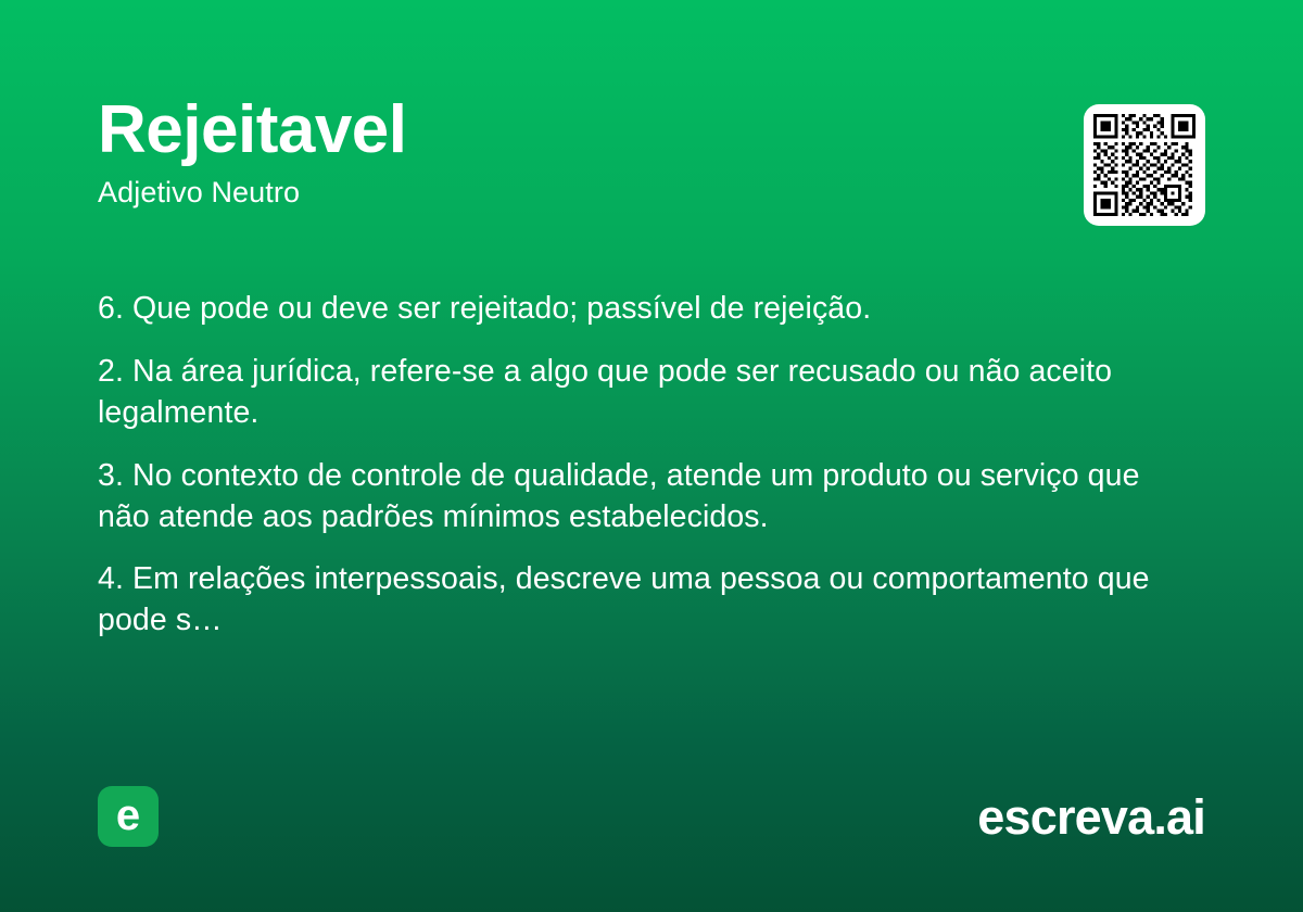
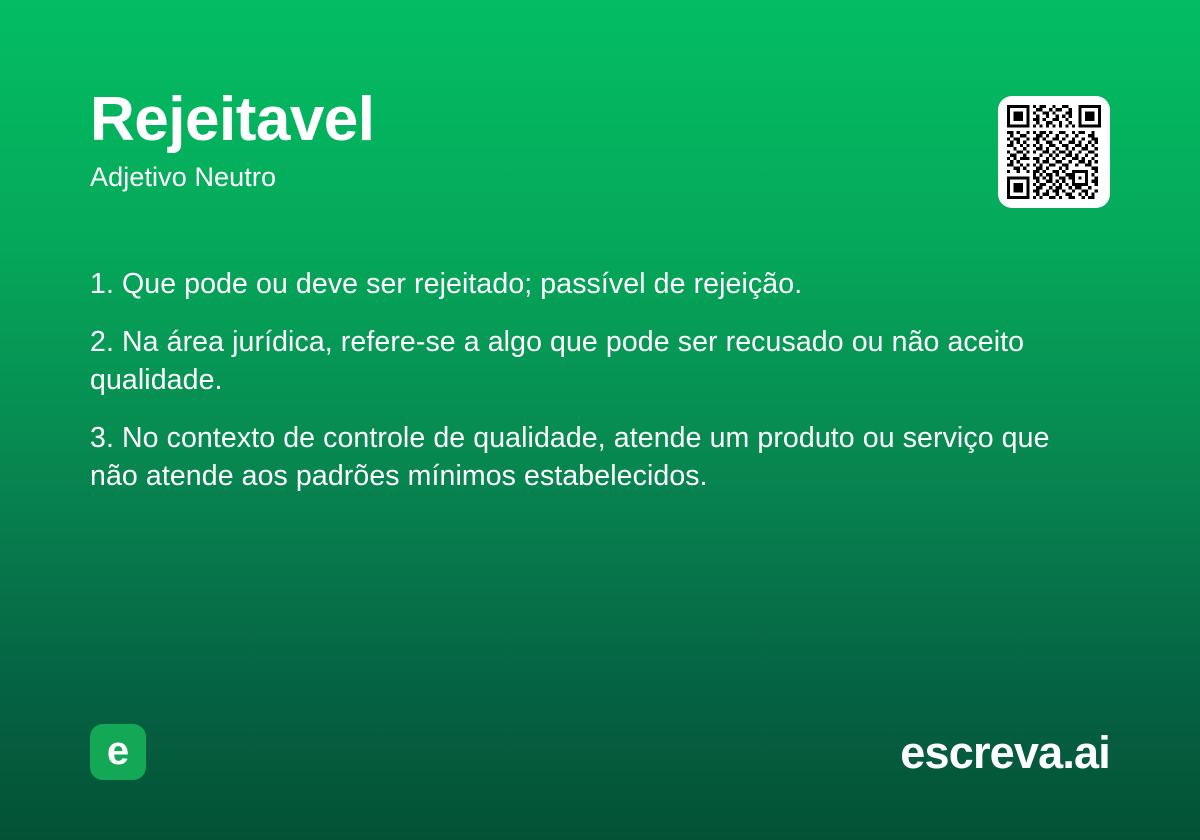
  Rejeitavel
  Adjetivo Neutro
- 6. Que pode ou deve ser rejeitado; passível de rejeição.
+ 1. Que pode ou deve ser rejeitado; passível de rejeição.
- 2. Na área jurídica, refere-se a algo que pode ser recusado ou não aceito legalmente.
+ 2. Na área jurídica, refere-se a algo que pode ser recusado ou não aceito qualidade.
  3. No contexto de controle de qualidade, atende um produto ou serviço que não atende aos padrões mínimos estabelecidos.
- 4. Em relações interpessoais, descreve uma pessoa ou comportamento que pode s…
  e
  escreva.ai
